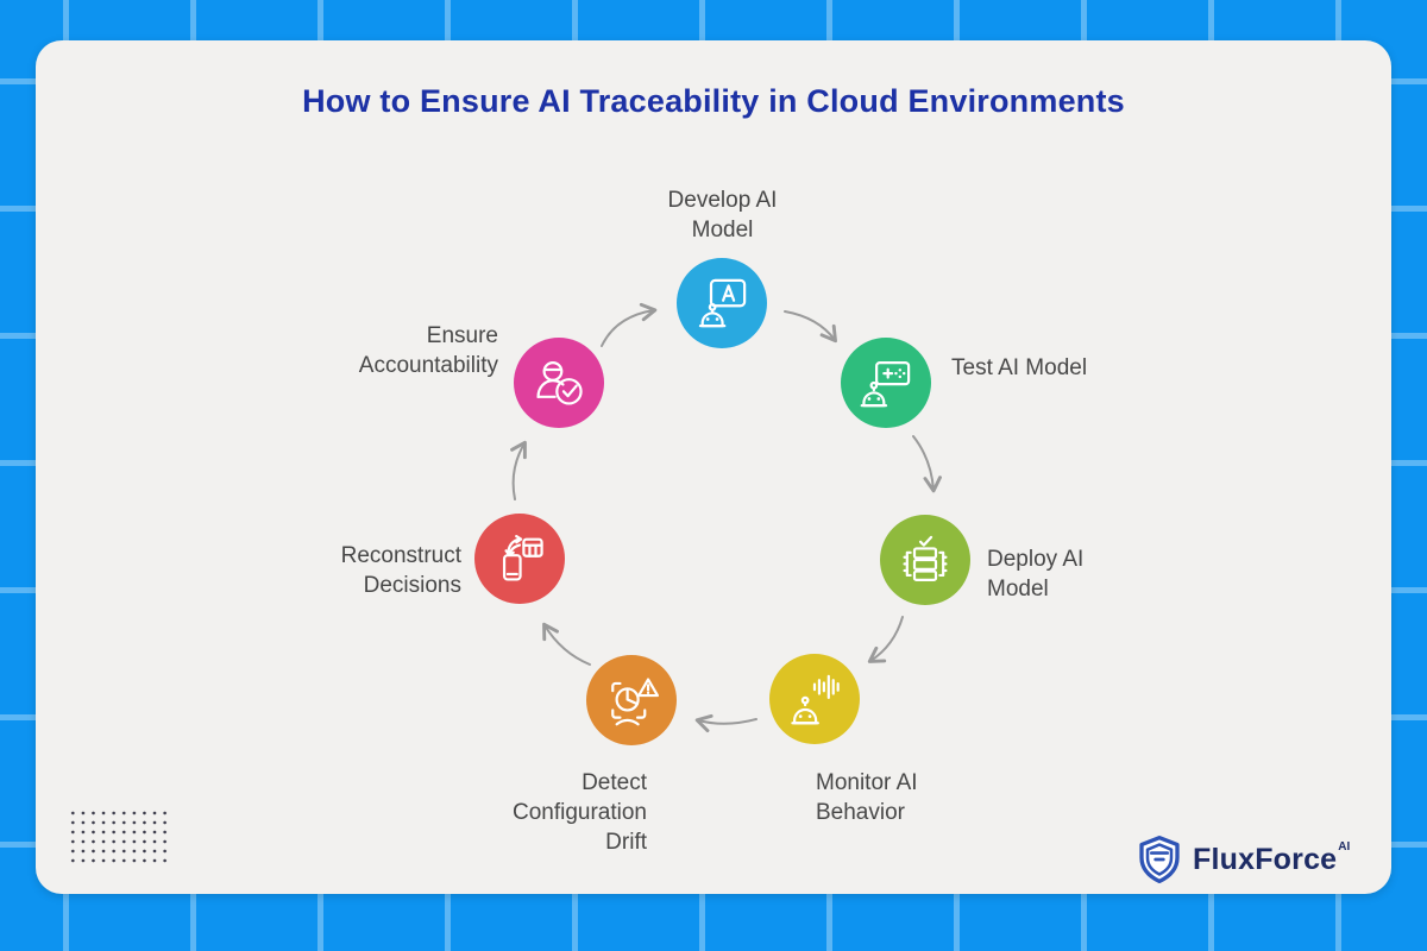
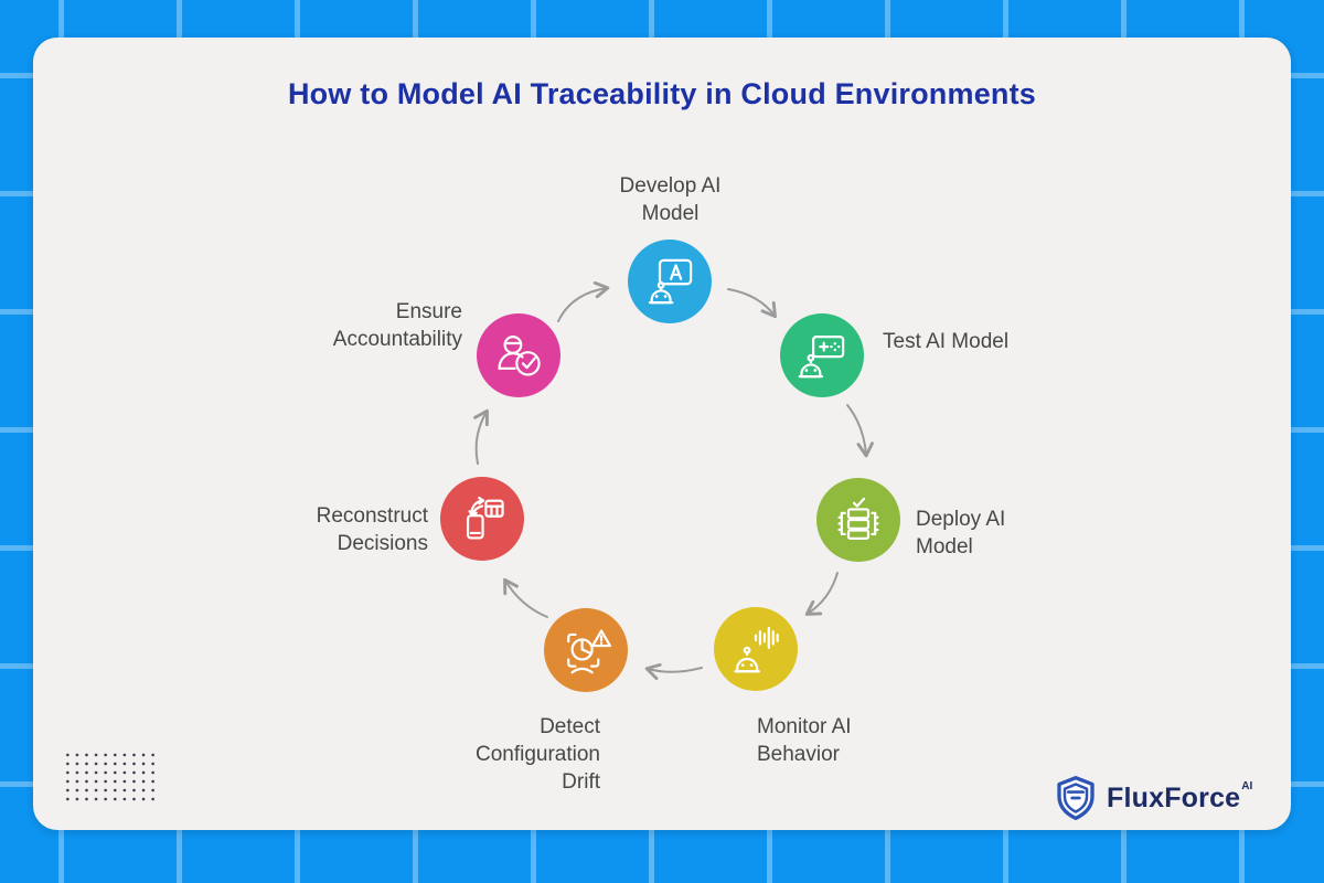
- How to Ensure AI Traceability in Cloud Environments
+ How to Model AI Traceability in Cloud Environments
  Develop AI
  Model
  Test AI Model
  Deploy AI
  Model
  Monitor AI
  Behavior
  Detect
  Configuration
  Drift
  Reconstruct
  Decisions
  Ensure
  Accountability
  FluxForceAI
